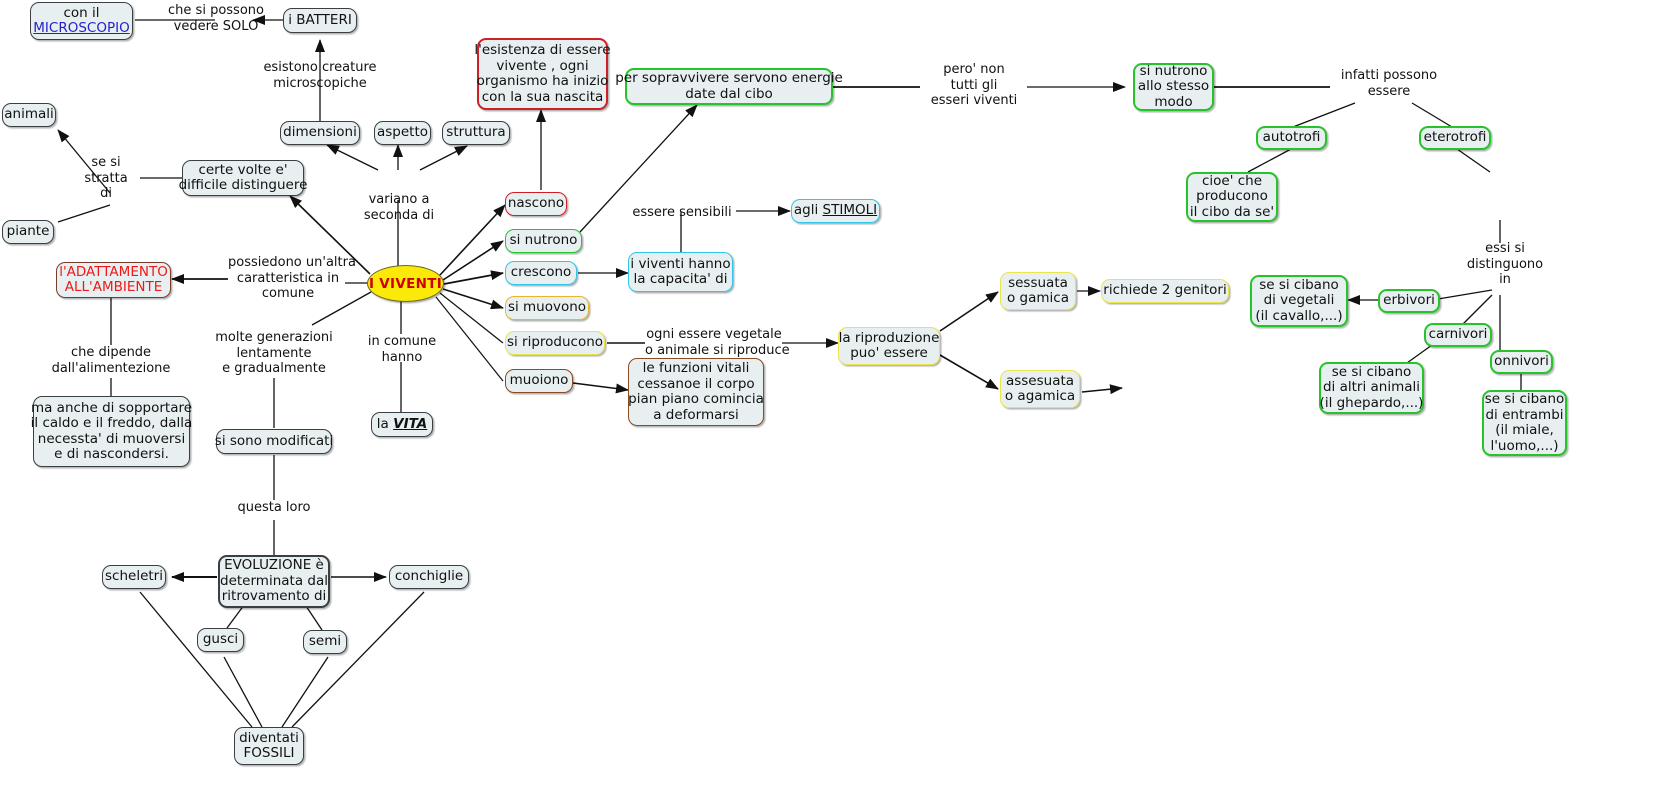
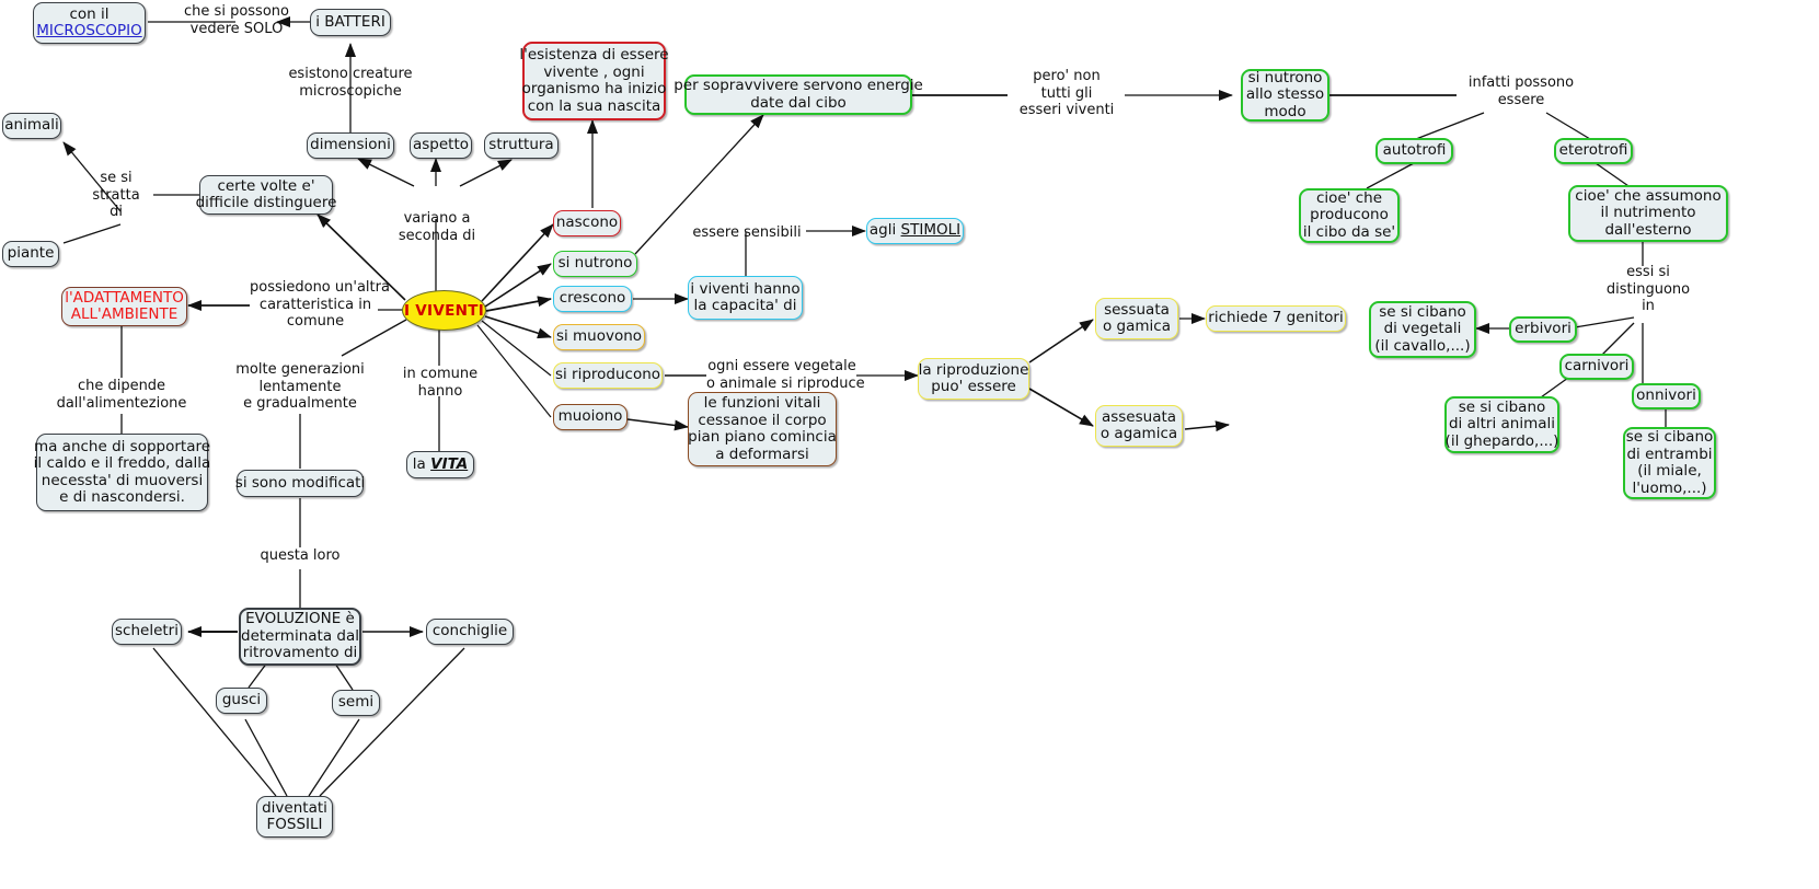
  con il
  MICROSCOPIO
  i BATTERI
  che si possono
  vedere SOLO
  esistono creature
  microscopiche
  dimensioni
  aspetto
  struttura
  animali
  piante
  se si
  stratta
  di
  certe volte e'
  difficile distinguere
  variano a
  seconda di
  l'esistenza di essere
  vivente , ogni
  organismo ha inizio
  con la sua nascita
  per sopravvivere servono energie
  date dal cibo
  pero' non
  tutti gli
  esseri viventi
  si nutrono
  allo stesso
  modo
  infatti possono
  essere
  autotrofi
  eterotrofi
  cioe' che
  producono
  il cibo da se'
+ cioe' che assumono
+ il nutrimento
+ dall'esterno
  essi si
  distinguono
  in
  erbivori
  carnivori
  onnivori
  se si cibano
  di vegetali
  (il cavallo,...)
  se si cibano
  di altri animali
  (il ghepardo,...)
  se si cibano
  di entrambi
  (il miale,
  l'uomo,...)
  I VIVENTI
  nascono
  si nutrono
  crescono
  si muovono
  si riproducono
  muoiono
  essere sensibili
  agli
  STIMOLI
  i viventi hanno
  la capacita' di
  ogni essere vegetale
  o animale si riproduce
  le funzioni vitali
  cessanoe il corpo
  pian piano comincia
  a deformarsi
  la riproduzione
  puo' essere
  sessuata
  o gamica
  assesuata
  o agamica
- richiede 2 genitori
+ richiede 7 genitori
  possiedono un'altra
  caratteristica in
  comune
  l'ADATTAMENTO
  ALL'AMBIENTE
  che dipende
  dall'alimentezione
  ma anche di sopportare
  il caldo e il freddo, dalla
  necessta' di muoversi
  e di nascondersi.
  molte generazioni
  lentamente
  e gradualmente
  si sono modificati
  in comune
  hanno
  la
  VITA
  questa loro
  EVOLUZIONE è
  determinata dal
  ritrovamento di
  scheletri
  conchiglie
  gusci
  semi
  diventati
  FOSSILI
